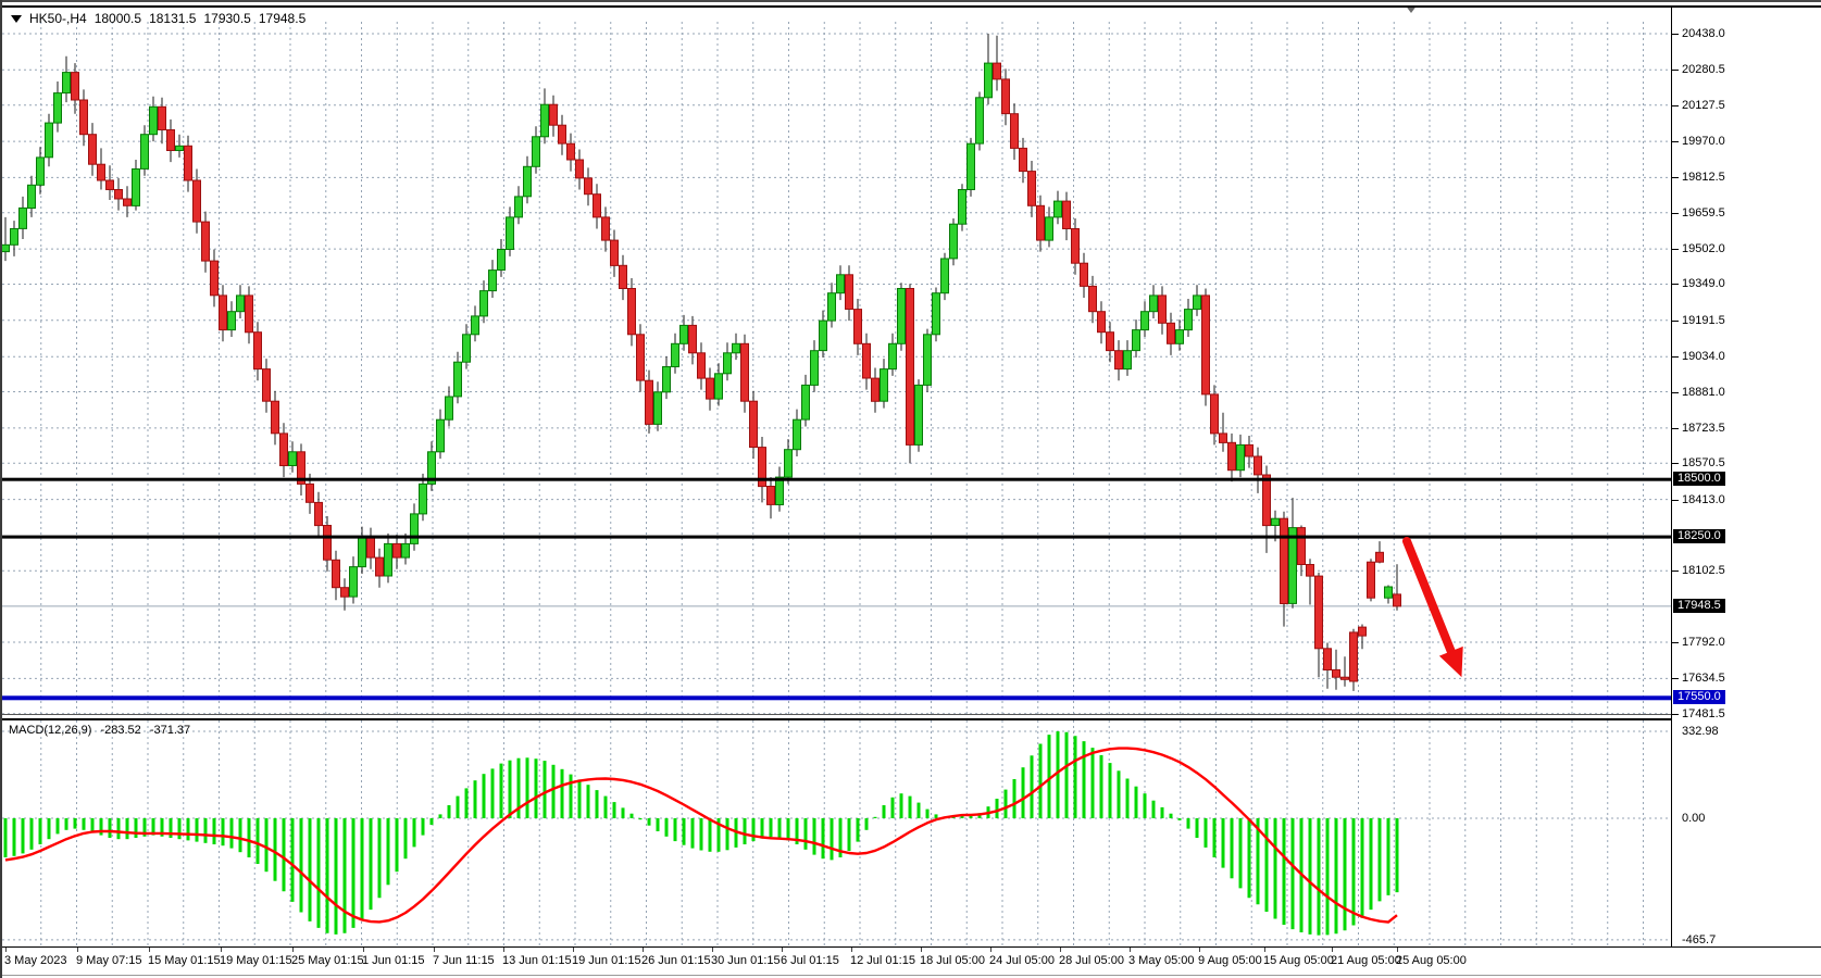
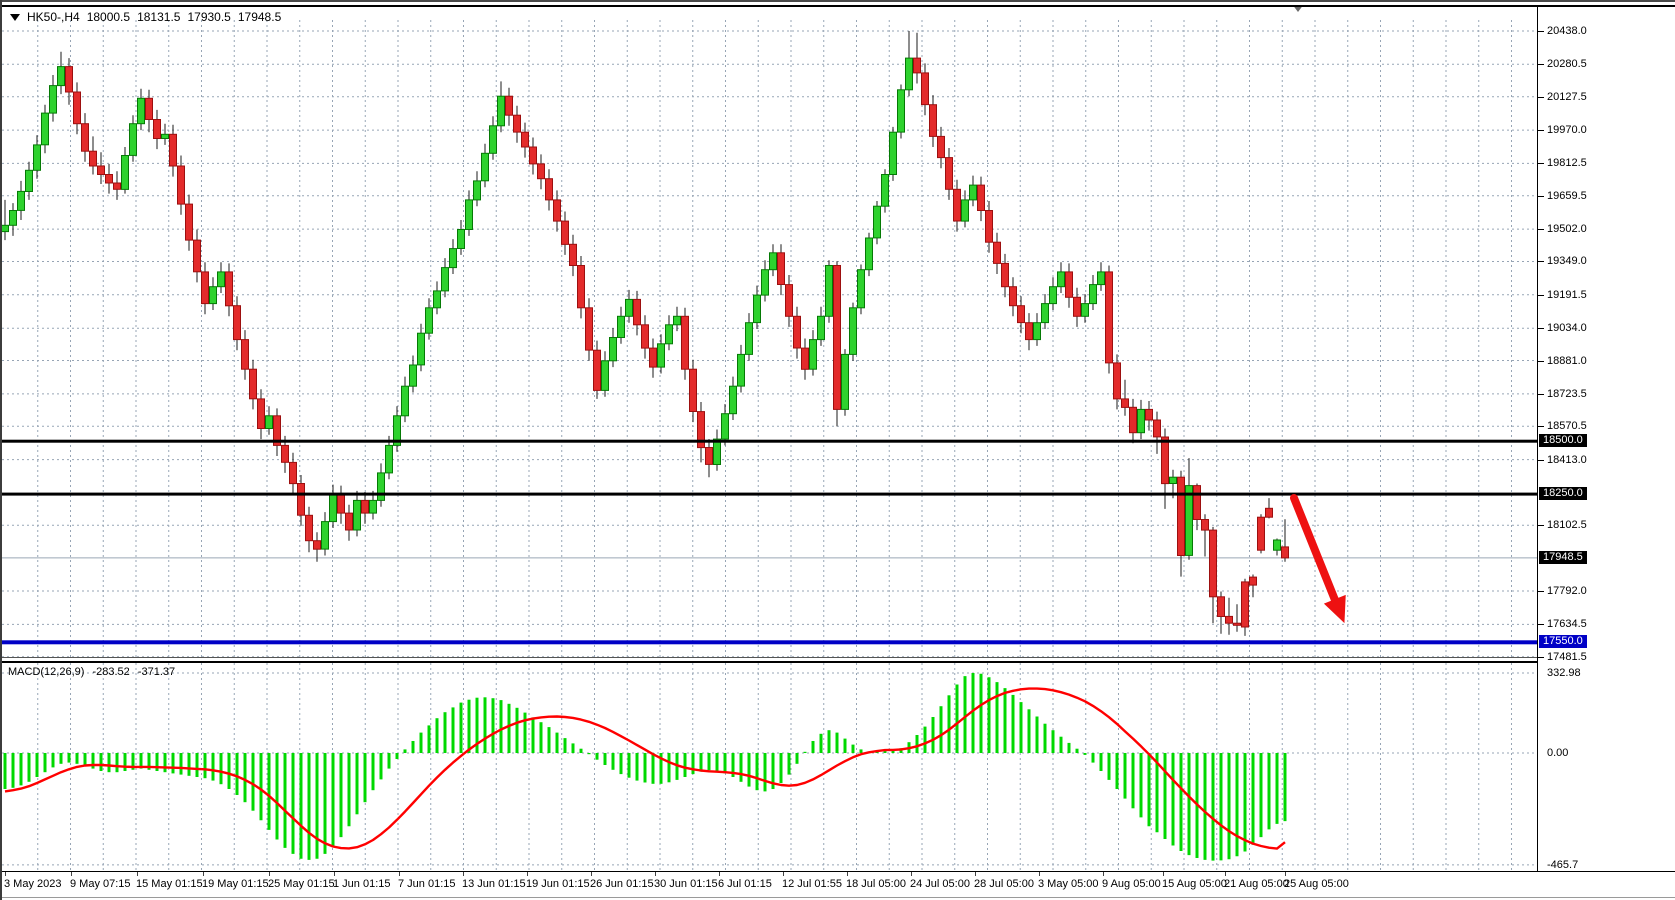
  HK50-,H4
  18000.5
  18131.5
  17930.5
  17948.5
  MACD(12,26,9) -283.52 -371.37
  20438.0
  20280.5
  20127.5
  19970.0
  19812.5
  19659.5
  19502.0
  19349.0
  19191.5
  19034.0
  18881.0
  18723.5
  18570.5
  18413.0
  18102.5
  17792.0
  17634.5
  17481.5
  18500.0
  18250.0
  17948.5
  17550.0
  332.98
  0.00
  -465.7
  3 May 2023
  9 May 07:15
  15 May 01:15
  19 May 01:15
  25 May 01:15
  1 Jun 01:15
- 7 Jun 11:15
+ 7 Jun 01:15
  13 Jun 01:15
  19 Jun 01:15
  26 Jun 01:15
  30 Jun 01:15
  6 Jul 01:15
- 12 Jul 01:15
+ 12 Jul 01:55
  18 Jul 05:00
  24 Jul 05:00
  28 Jul 05:00
  3 May 05:00
  9 Aug 05:00
  15 Aug 05:00
  21 Aug 05:00
  25 Aug 05:00
